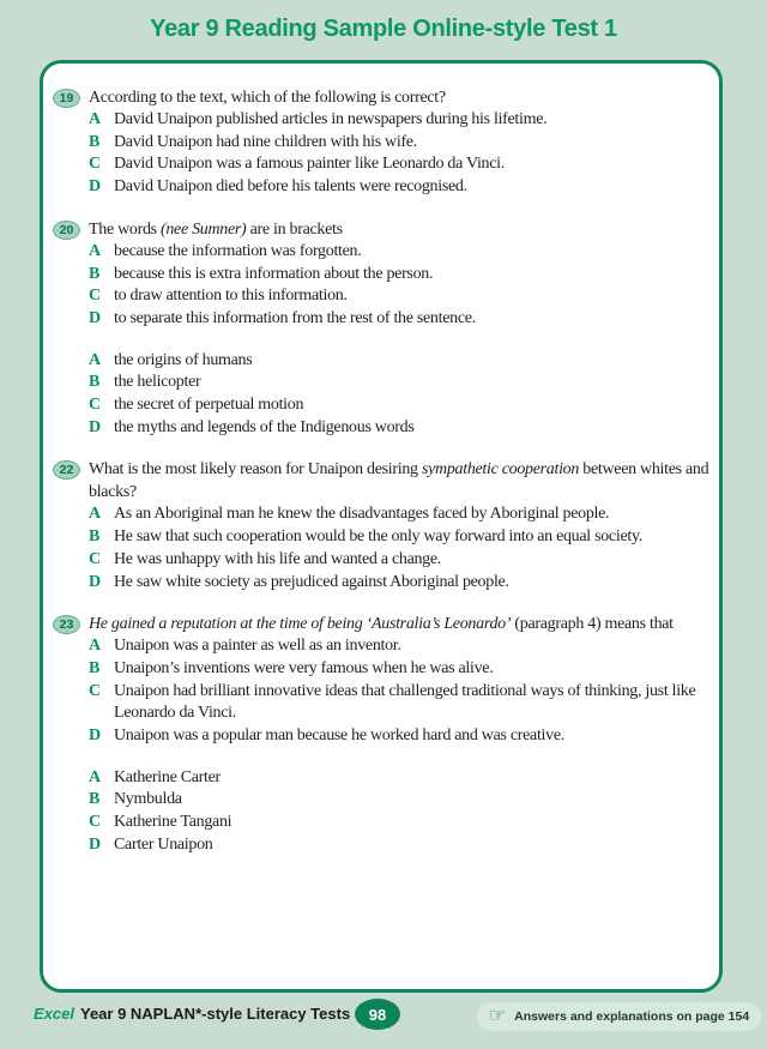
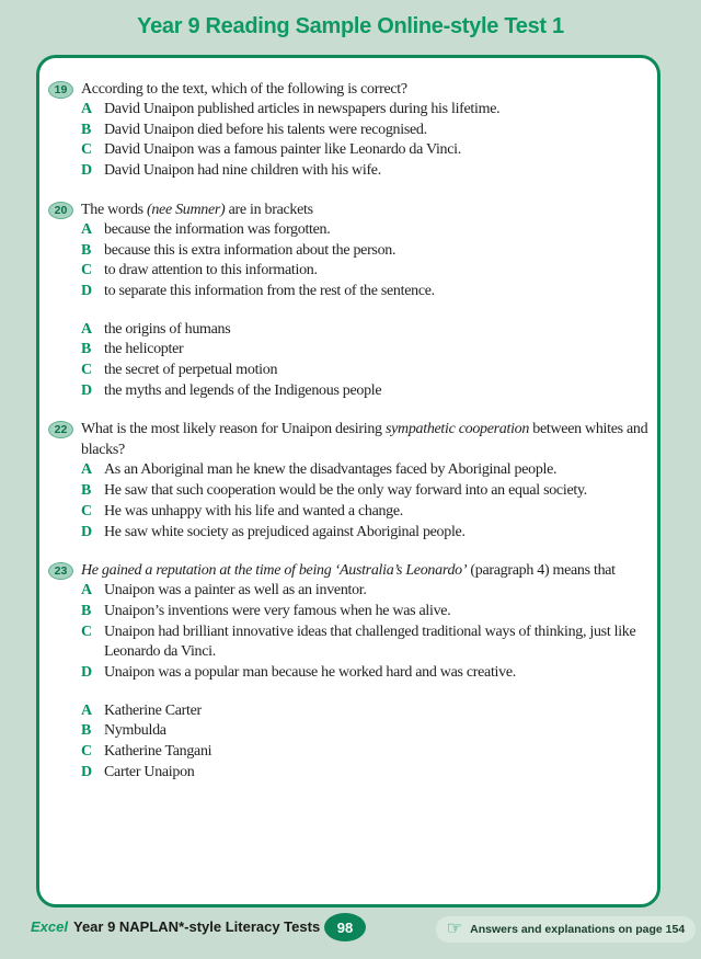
  Year 9 Reading Sample Online-style Test 1
  19
  According to the text, which of the following is correct?
  A
  David Unaipon published articles in newspapers during his lifetime.
  B
- David Unaipon had nine children with his wife.
+ David Unaipon died before his talents were recognised.
  C
  David Unaipon was a famous painter like Leonardo da Vinci.
  D
- David Unaipon died before his talents were recognised.
+ David Unaipon had nine children with his wife.
  20
  The words (nee Sumner) are in brackets
  A
  because the information was forgotten.
  B
  because this is extra information about the person.
  C
  to draw attention to this information.
  D
  to separate this information from the rest of the sentence.
  A
  the origins of humans
  B
  the helicopter
  C
  the secret of perpetual motion
  D
- the myths and legends of the Indigenous words
+ the myths and legends of the Indigenous people
  22
  What is the most likely reason for Unaipon desiring sympathetic cooperation between whites and blacks?
  A
  As an Aboriginal man he knew the disadvantages faced by Aboriginal people.
  B
  He saw that such cooperation would be the only way forward into an equal society.
  C
  He was unhappy with his life and wanted a change.
  D
  He saw white society as prejudiced against Aboriginal people.
  23
  He gained a reputation at the time of being ‘Australia’s Leonardo’ (paragraph 4) means that
  A
  Unaipon was a painter as well as an inventor.
  B
  Unaipon’s inventions were very famous when he was alive.
  C
  Unaipon had brilliant innovative ideas that challenged traditional ways of thinking, just like Leonardo da Vinci.
  D
  Unaipon was a popular man because he worked hard and was creative.
  A
  Katherine Carter
  B
  Nymbulda
  C
  Katherine Tangani
  D
  Carter Unaipon
  Excel Year 9 NAPLAN*-style Literacy Tests
  98
  ☞
  Answers and explanations on page 154
